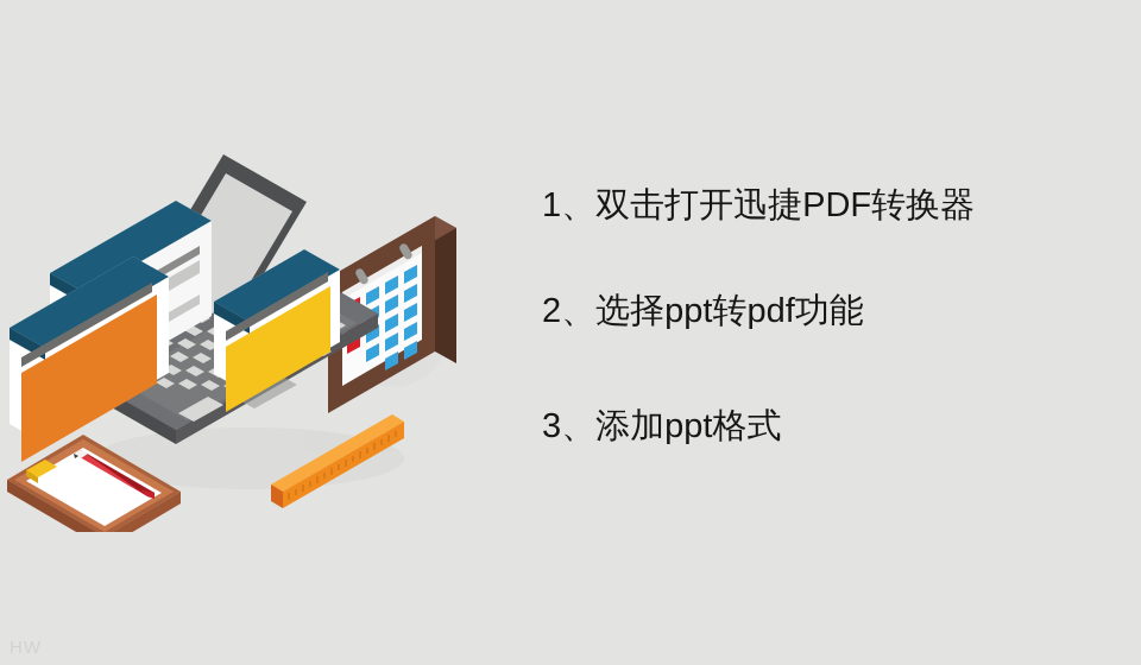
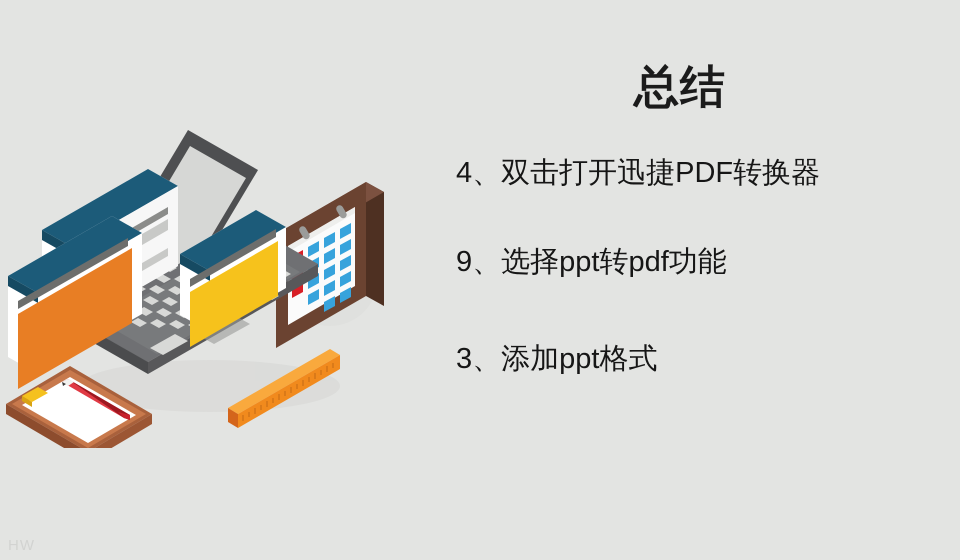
+ 总结
- 1、双击打开迅捷PDF转换器
+ 4、双击打开迅捷PDF转换器
- 2、选择ppt转pdf功能
+ 9、选择ppt转pdf功能
  3、添加ppt格式
